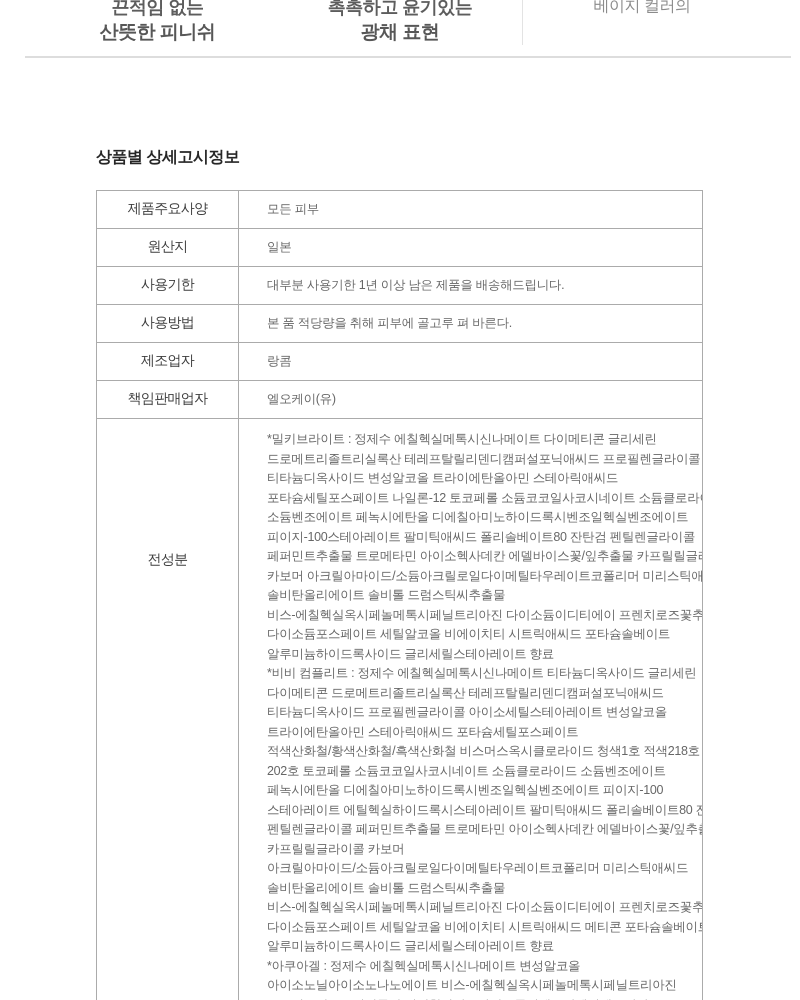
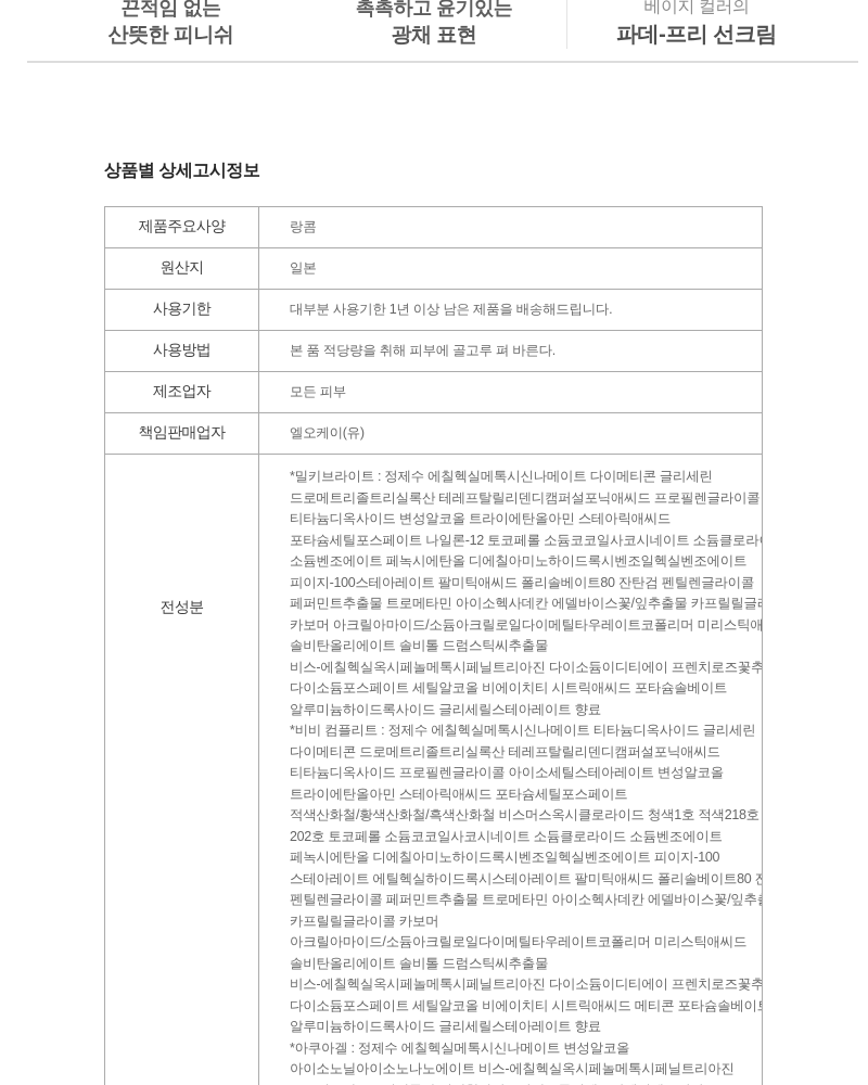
  끈적임 없는
  산뜻한 피니쉬
  촉촉하고 윤기있는
  광채 표현
  베이지 컬러의
+ 파데-프리 선크림
  상품별 상세고시정보
- 제품주요사양	모든 피부
+ 제품주요사양	랑콤
  원산지	일본
  사용기한	대부분 사용기한 1년 이상 남은 제품을 배송해드립니다.
  사용방법	본 품 적당량을 취해 피부에 골고루 펴 바른다.
- 제조업자	랑콤
+ 제조업자	모든 피부
  책임판매업자	엘오케이(유)
  전성분	*밀키브라이트 : 정제수 에칠헥실메톡시신나메이트 다이메티콘 글리세린 드로메트리졸트리실록산 테레프탈릴리덴디캠퍼설포닉애씨드 프로필렌글라이콜 티타늄디옥사이드 변성알코올 트라이에탄올아민 스테아릭애씨드 포타슘세틸포스페이트 나일론-12 토코페롤 소듐코코일사코시네이트 소듐클로라 소듐벤조에이트 페녹시에탄올 디에칠아미노하이드록시벤조일헥실벤조에이트 피이지-100스테아레이트 팔미틱애씨드 폴리솔베이트80 잔탄검 펜틸렌글라이콜 페퍼민트추출물 트로메타민 아이소헥사데칸 에델바이스꽃/잎추출물 카프릴릴글 카보머 아크릴아마이드/소듐아크릴로일다이메틸타우레이트코폴리머 미리스틱애 솔비탄올리에이트 솔비톨 드럼스틱씨추출물 비스-에칠헥실옥시페놀메톡시페닐트리아진 다이소듐이디티에이 프렌치로즈꽃추 다이소듐포스페이트 세틸알코올 비에이치티 시트릭애씨드 포타슘솔베이트 알루미늄하이드록사이드 글리세릴스테아레이트 향료 *비비 컴플리트 : 정제수 에칠헥실메톡시신나메이트 티타늄디옥사이드 글리세린 다이메티콘 드로메트리졸트리실록산 테레프탈릴리덴디캠퍼설포닉애씨드 티타늄디옥사이드 프로필렌글라이콜 아이소세틸스테아레이트 변성알코올 트라이에탄올아민 스테아릭애씨드 포타슘세틸포스페이트 적색산화철/황색산화철/흑색산화철 비스머스옥시클로라이드 청색1호 적색218호 202호 토코페롤 소듐코코일사코시네이트 소듐클로라이드 소듐벤조에이트 페녹시에탄올 디에칠아미노하이드록시벤조일헥실벤조에이트 피이지-100 스테아레이트 에틸헥실하이드록시스테아레이트 팔미틱애씨드 폴리솔베이트80 잔 펜틸렌글라이콜 페퍼민트추출물 트로메타민 아이소헥사데칸 에델바이스꽃/잎추 카프릴릴글라이콜 카보머 아크릴아마이드/소듐아크릴로일다이메틸타우레이트코폴리머 미리스틱애씨드 솔비탄올리에이트 솔비톨 드럼스틱씨추출물 비스-에칠헥실옥시페놀메톡시페닐트리아진 다이소듐이디티에이 프렌치로즈꽃추 다이소듐포스페이트 세틸알코올 비에이치티 시트릭애씨드 메티콘 포타슘솔베이 알루미늄하이드록사이드 글리세릴스테아레이트 향료 *아쿠아겔 : 정제수 에칠헥실메톡시신나메이트 변성알코올 아이소노닐아이소노나노에이트 비스-에칠헥실옥시페놀메톡시페닐트리아진
